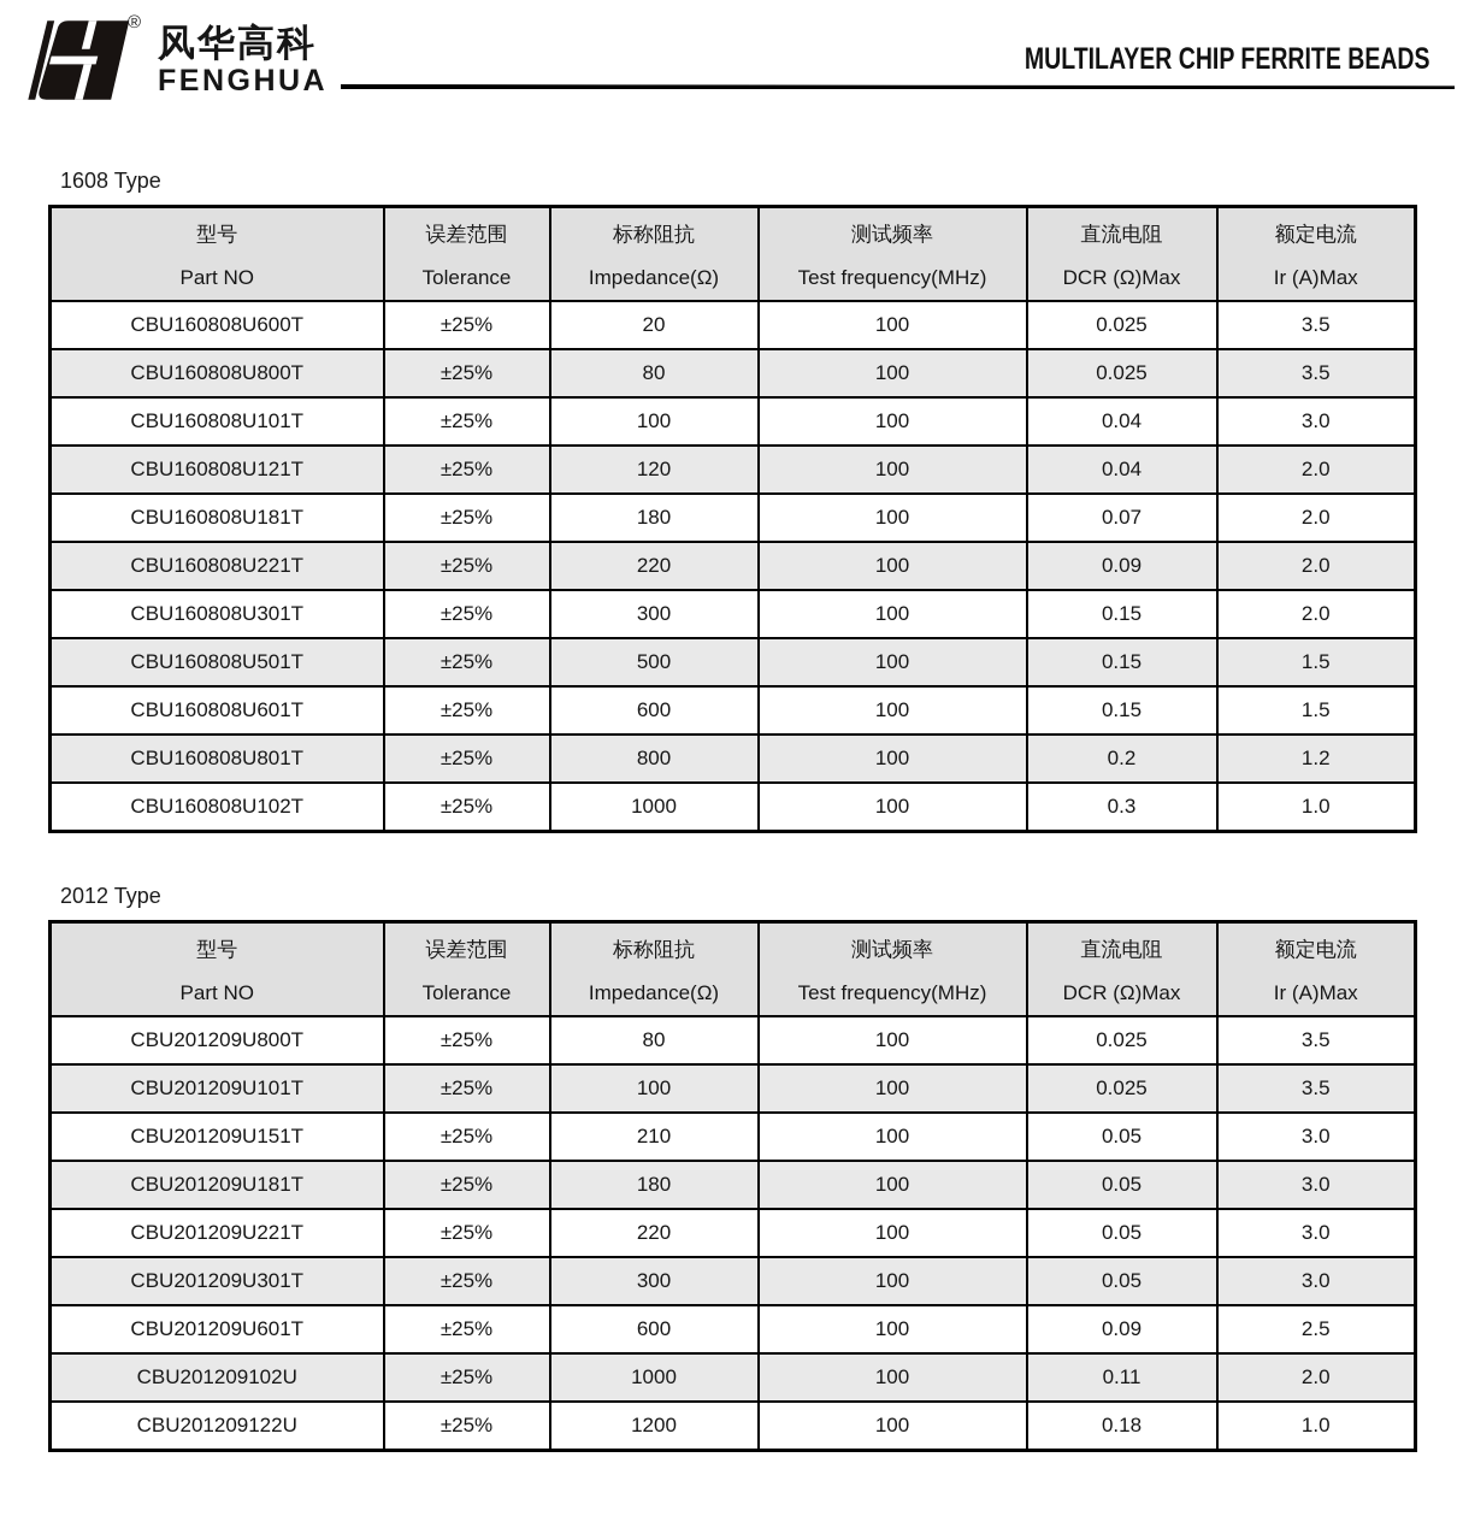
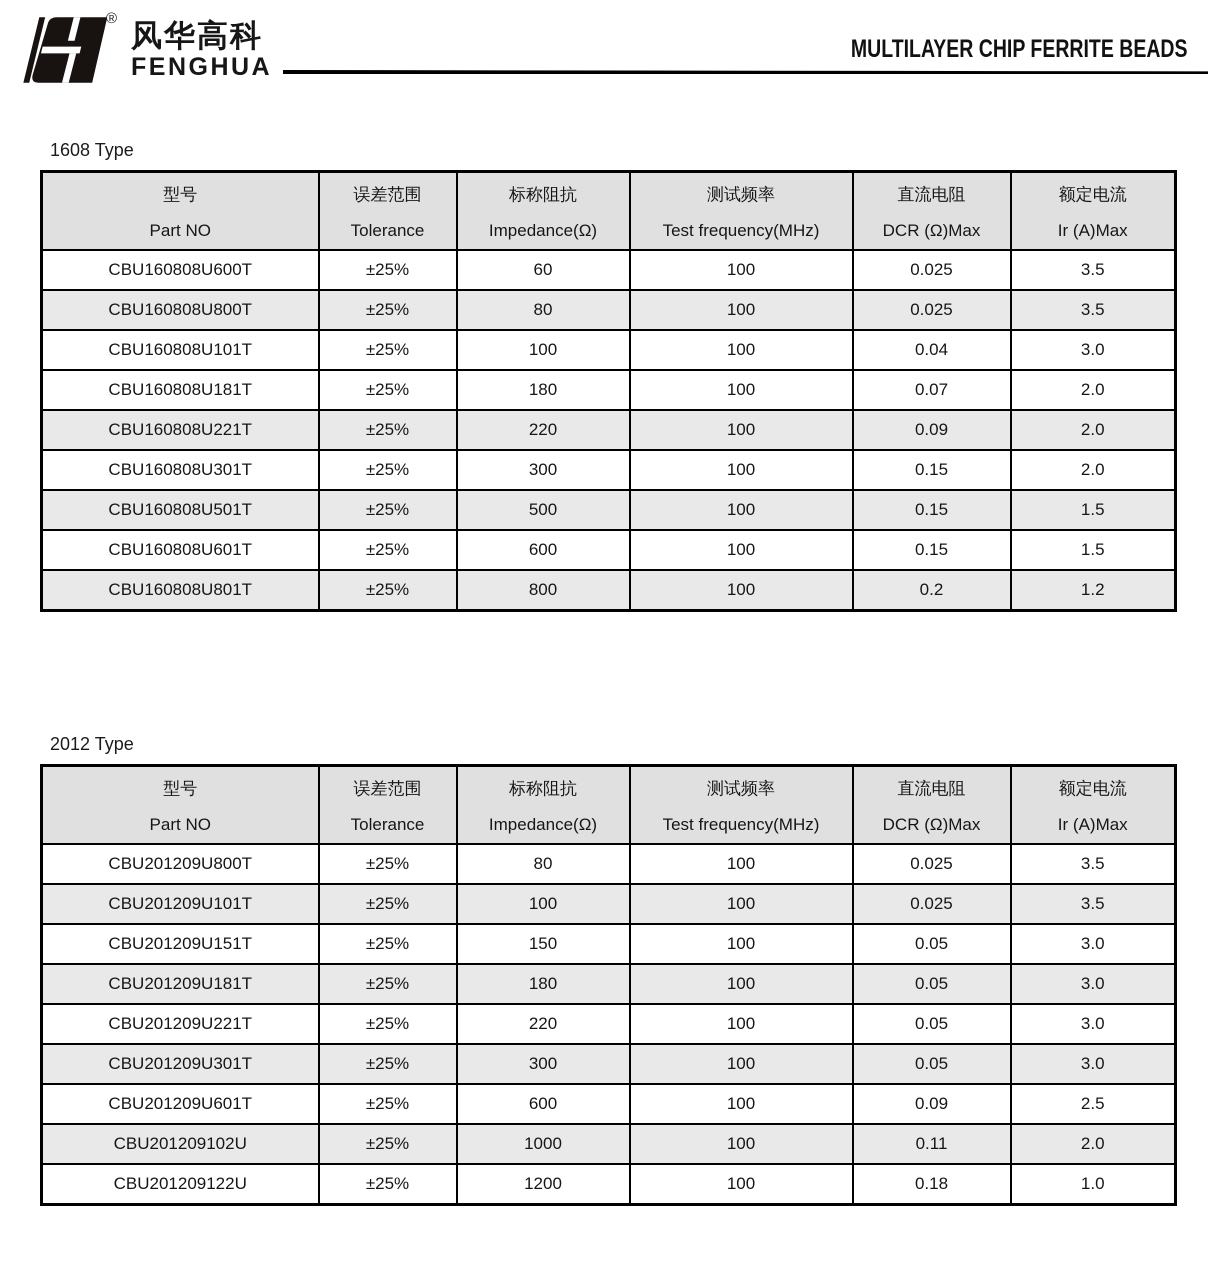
  ®
  风华高科
  FENGHUA
  MULTILAYER CHIP FERRITE BEADS
  1608 Type
  型号Part NO	误差范围Tolerance	标称阻抗Impedance(Ω)	测试频率Test frequency(MHz)	直流电阻DCR (Ω)Max	额定电流Ir (A)Max
- CBU160808U600T	±25%	20	100	0.025	3.5
+ CBU160808U600T	±25%	60	100	0.025	3.5
  CBU160808U800T	±25%	80	100	0.025	3.5
  CBU160808U101T	±25%	100	100	0.04	3.0
- CBU160808U121T	±25%	120	100	0.04	2.0
  CBU160808U181T	±25%	180	100	0.07	2.0
  CBU160808U221T	±25%	220	100	0.09	2.0
  CBU160808U301T	±25%	300	100	0.15	2.0
  CBU160808U501T	±25%	500	100	0.15	1.5
  CBU160808U601T	±25%	600	100	0.15	1.5
  CBU160808U801T	±25%	800	100	0.2	1.2
- CBU160808U102T	±25%	1000	100	0.3	1.0
  2012 Type
  型号Part NO	误差范围Tolerance	标称阻抗Impedance(Ω)	测试频率Test frequency(MHz)	直流电阻DCR (Ω)Max	额定电流Ir (A)Max
  CBU201209U800T	±25%	80	100	0.025	3.5
  CBU201209U101T	±25%	100	100	0.025	3.5
- CBU201209U151T	±25%	210	100	0.05	3.0
+ CBU201209U151T	±25%	150	100	0.05	3.0
  CBU201209U181T	±25%	180	100	0.05	3.0
  CBU201209U221T	±25%	220	100	0.05	3.0
  CBU201209U301T	±25%	300	100	0.05	3.0
  CBU201209U601T	±25%	600	100	0.09	2.5
  CBU201209102U	±25%	1000	100	0.11	2.0
  CBU201209122U	±25%	1200	100	0.18	1.0
